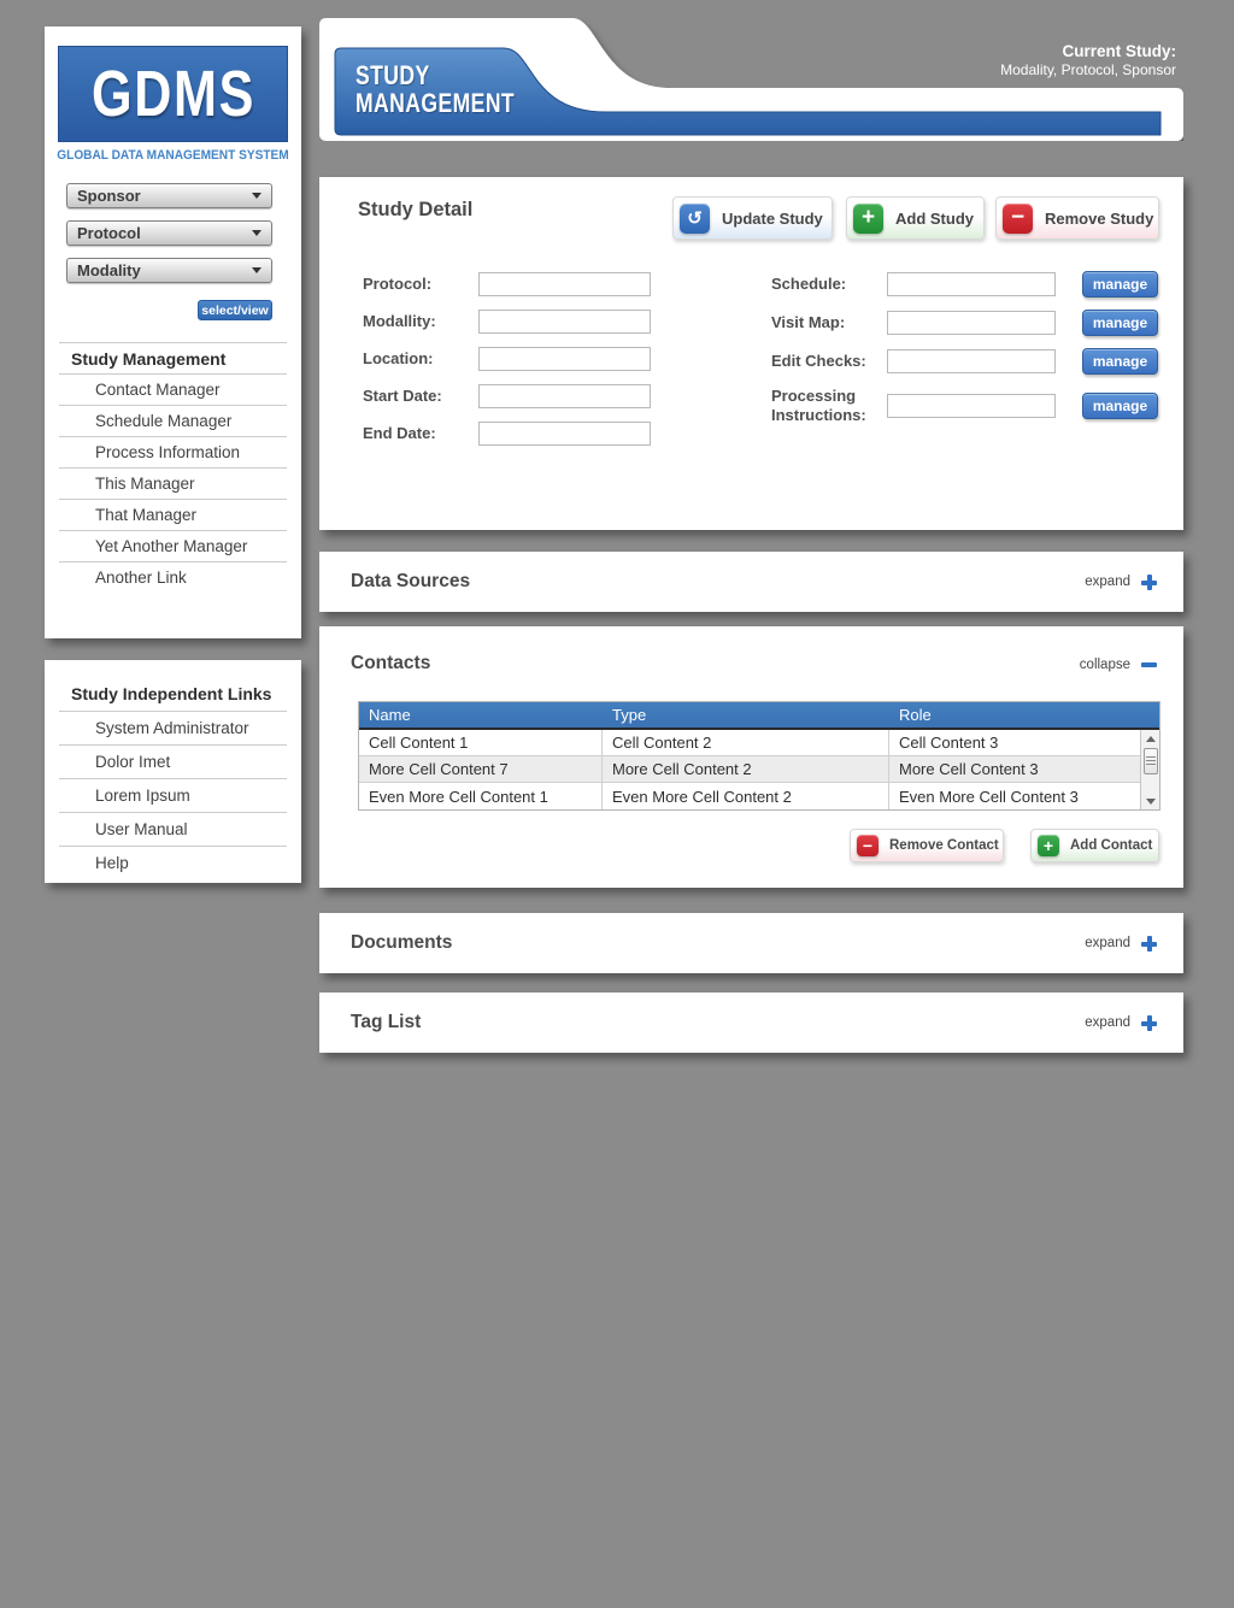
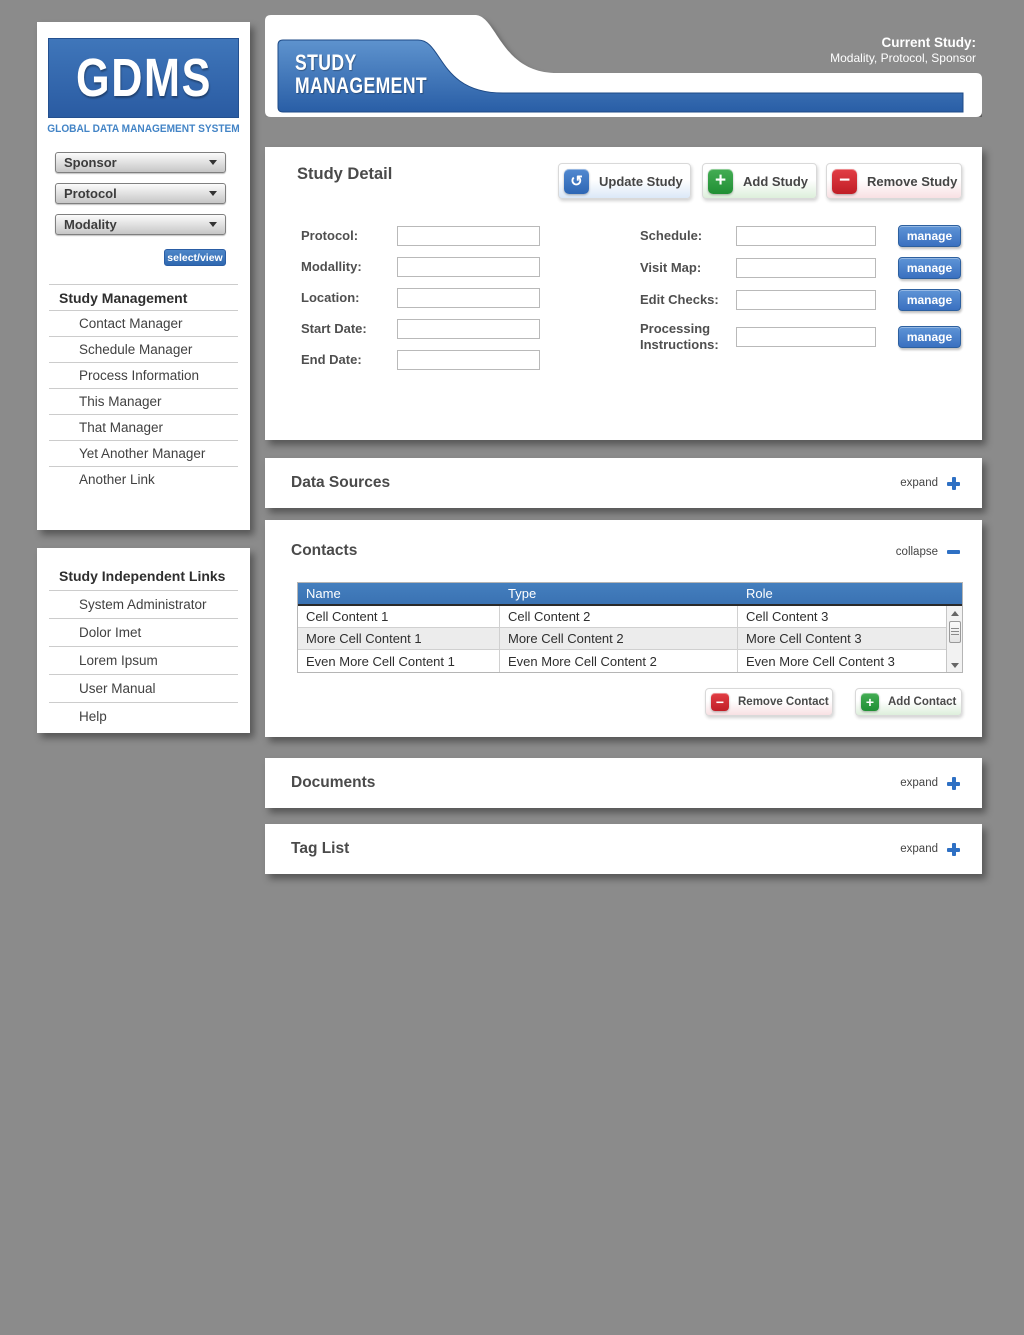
  GDMS
  GLOBAL DATA MANAGEMENT SYSTEM
  Sponsor
  Protocol
  Modality
  select/view
  Study Management
  Contact Manager
  Schedule Manager
  Process Information
  This Manager
  That Manager
  Yet Another Manager
  Another Link
  Study Independent Links
  System Administrator
  Dolor Imet
  Lorem Ipsum
  User Manual
  Help
  STUDY
  MANAGEMENT
  Current Study:
  Modality, Protocol, Sponsor
  Study Detail
  ↺
  Update Study
  +
  Add Study
  −
  Remove Study
  Protocol:
  Modallity:
  Location:
  Start Date:
  End Date:
  Schedule:
  manage
  Visit Map:
  manage
  Edit Checks:
  manage
  Processing Instructions:
  manage
  Data Sources
  expand
  Contacts
  collapse
  Name
  Type
  Role
  Cell Content 1
  Cell Content 2
  Cell Content 3
- More Cell Content 7
+ More Cell Content 1
  More Cell Content 2
  More Cell Content 3
  Even More Cell Content 1
  Even More Cell Content 2
  Even More Cell Content 3
  −
  Remove Contact
  +
  Add Contact
  Documents
  expand
  Tag List
  expand
